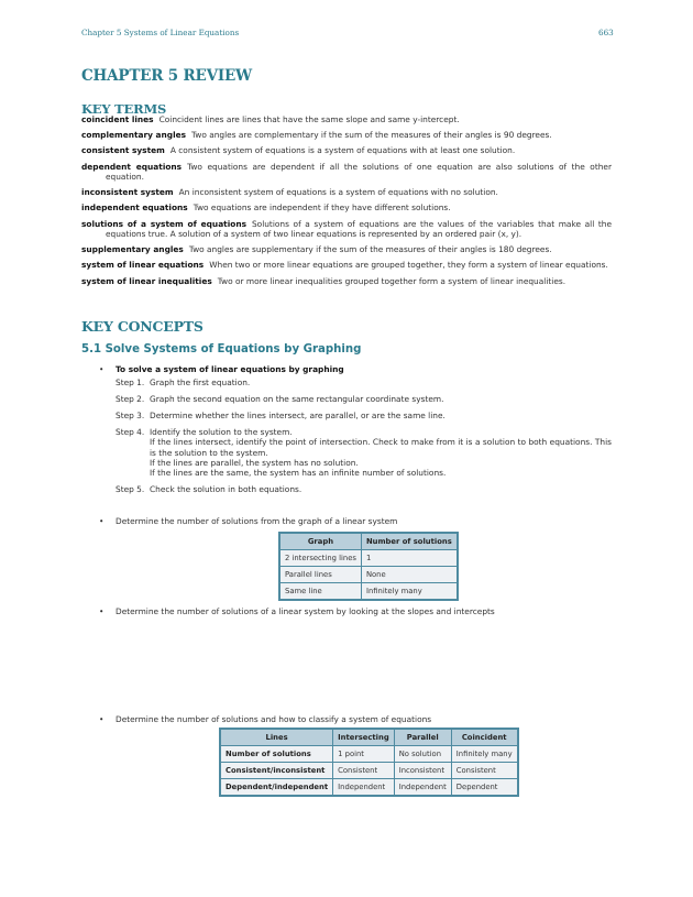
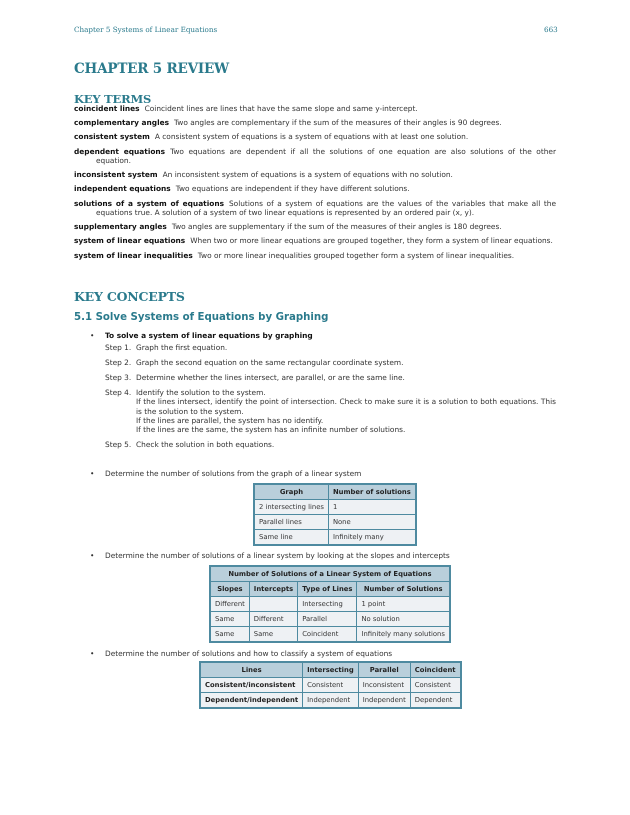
  Chapter 5 Systems of Linear Equations
  663
  CHAPTER 5 REVIEW
  KEY TERMS
  coincident lines Coincident lines are lines that have the same slope and same y-intercept.
  complementary angles Two angles are complementary if the sum of the measures of their angles is 90 degrees.
  consistent system A consistent system of equations is a system of equations with at least one solution.
  dependent equations Two equations are dependent if all the solutions of one equation are also solutions of the other equation.
  inconsistent system An inconsistent system of equations is a system of equations with no solution.
  independent equations Two equations are independent if they have different solutions.
  solutions of a system of equations Solutions of a system of equations are the values of the variables that make all the equations true. A solution of a system of two linear equations is represented by an ordered pair (x, y).
  supplementary angles Two angles are supplementary if the sum of the measures of their angles is 180 degrees.
  system of linear equations When two or more linear equations are grouped together, they form a system of linear equations.
  system of linear inequalities Two or more linear inequalities grouped together form a system of linear inequalities.
  KEY CONCEPTS
  5.1 Solve Systems of Equations by Graphing
  •
  To solve a system of linear equations by graphing
  Step 1.
  Graph the first equation.
  Step 2.
  Graph the second equation on the same rectangular coordinate system.
  Step 3.
  Determine whether the lines intersect, are parallel, or are the same line.
  Step 4.
  Identify the solution to the system.
- If the lines intersect, identify the point of intersection. Check to make from it is a solution to both equations. This is the solution to the system.
+ If the lines intersect, identify the point of intersection. Check to make sure it is a solution to both equations. This is the solution to the system.
- If the lines are parallel, the system has no solution.
+ If the lines are parallel, the system has no identify.
  If the lines are the same, the system has an infinite number of solutions.
  Step 5.
  Check the solution in both equations.
  •
  Determine the number of solutions from the graph of a linear system
  Graph	Number of solutions
  2 intersecting lines	1
  Parallel lines	None
  Same line	Infinitely many
  •
  Determine the number of solutions of a linear system by looking at the slopes and intercepts
+ Number of Solutions of a Linear System of Equations
+ Slopes	Intercepts	Type of Lines	Number of Solutions
+ Different		Intersecting	1 point
+ Same	Different	Parallel	No solution
+ Same	Same	Coincident	Infinitely many solutions
  •
  Determine the number of solutions and how to classify a system of equations
  Lines	Intersecting	Parallel	Coincident
- Number of solutions	1 point	No solution	Infinitely many
  Consistent/inconsistent	Consistent	Inconsistent	Consistent
  Dependent/independent	Independent	Independent	Dependent
